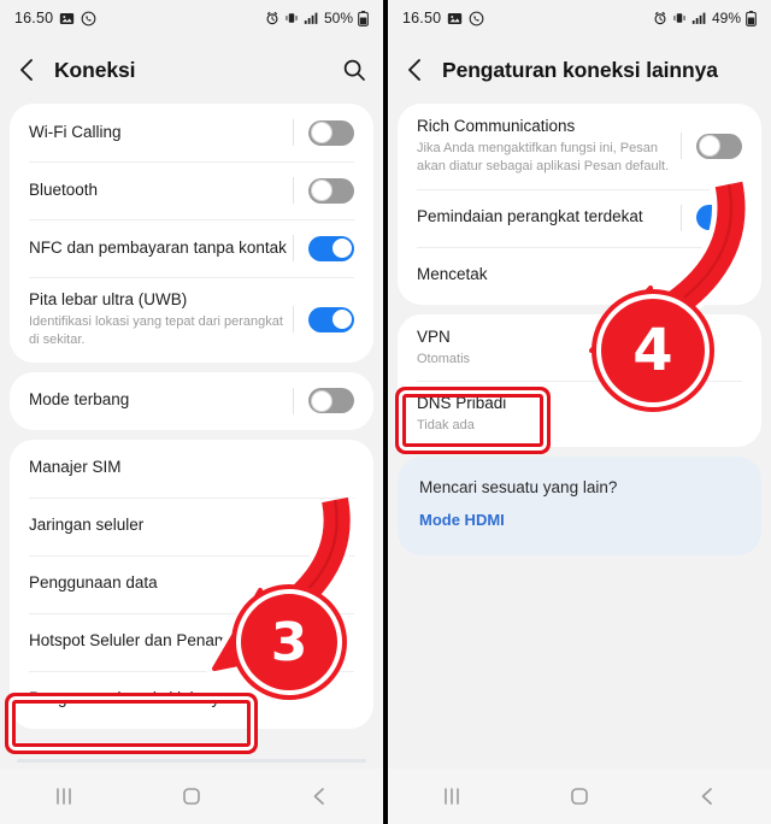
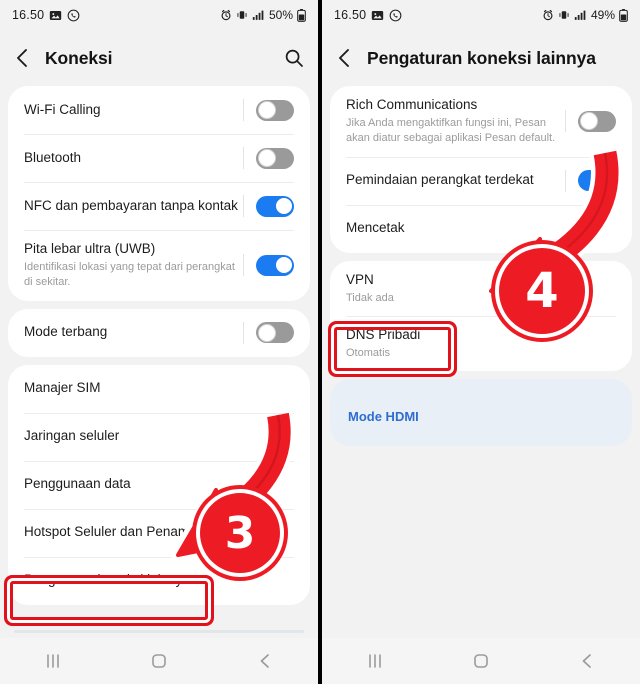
  16.50
  50%
  Koneksi
  Wi-Fi Calling
  Bluetooth
  NFC dan pembayaran tanpa kontak
  Pita lebar ultra (UWB)
  Identifikasi lokasi yang tepat dari perangkat di sekitar.
  Mode terbang
  Manajer SIM
  Jaringan seluler
  Penggunaan data
  Hotspot Seluler dan Pena
  Pengaturan koneksi lainnya
  3
  16.50
  49%
  Pengaturan koneksi lainnya
  Rich Communications
  Jika Anda mengaktifkan fungsi ini, Pesan akan diatur sebagai aplikasi Pesan default.
  Pemindaian perangkat terdekat
  Mencetak
  VPN
- Otomatis
+ Tidak ada
  DNS Pribadi
- Tidak ada
+ Otomatis
- Mencari sesuatu yang lain?
  Mode HDMI
  4
